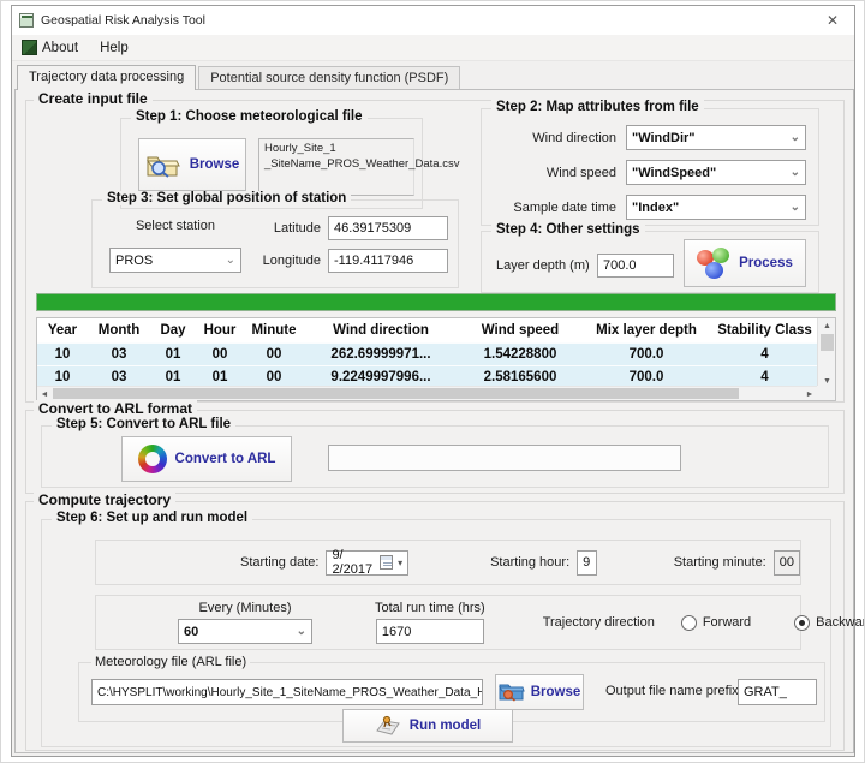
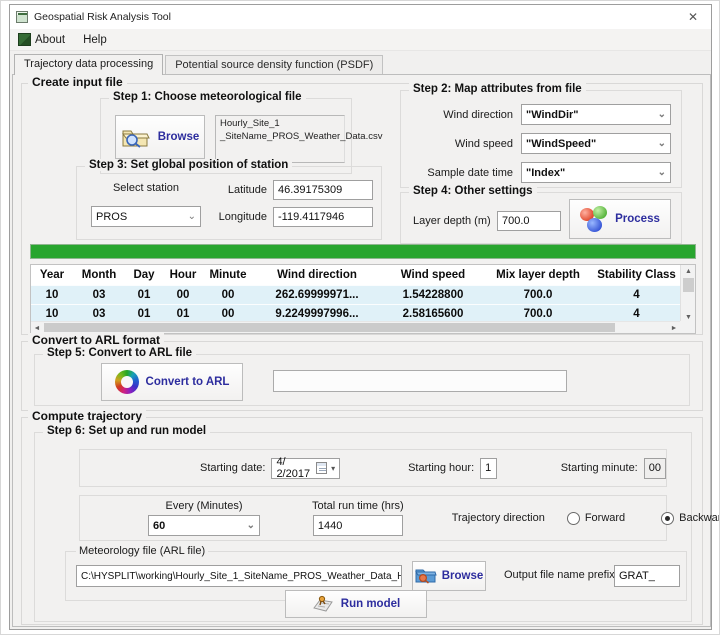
  Geospatial Risk Analysis Tool
  ✕
  About
  Help
  Trajectory data processing
  Potential source density function (PSDF)
  Create input file
  Step 1: Choose meteorological file
  Browse
  Hourly_Site_1
  _SiteName_PROS_Weather_Data.csv
  Step 2: Map attributes from file
  Wind direction
  "WindDir"
  ⌄
  Wind speed
  "WindSpeed"
  ⌄
  Sample date time
  "Index"
  ⌄
  Step 3: Set global position of station
  Select station
  PROS
  ⌄
  Latitude
  46.39175309
  Longitude
  -119.4117946
  Step 4: Other settings
  Layer depth (m)
  700.0
  Process
  Year
  Month
  Day
  Hour
  Minute
  Wind direction
  Wind speed
  Mix layer depth
  Stability Class
  10
  03
  01
  00
  00
  262.69999971...
  1.54228800
  700.0
  4
  10
  03
  01
  01
  00
  9.2249997996...
  2.58165600
  700.0
  4
  Convert to ARL format
  Step 5: Convert to ARL file
  Convert to ARL
  Compute trajectory
  Step 6: Set up and run model
  Starting date:
- 9/ 2/2017
+ 4/ 2/2017
  ▾
  Starting hour:
- 9
+ 1
  Starting minute:
  00
  Every (Minutes)
  60
  ⌄
  Total run time (hrs)
- 1670
+ 1440
  Trajectory direction
  Forward
  Backwa
  Meteorology file (ARL file)
  C:\HYSPLIT\working\Hourly_Site_1_SiteName_PROS_Weather_Data_H
  Browse
  Output file name prefix
  GRAT_
  Run model
